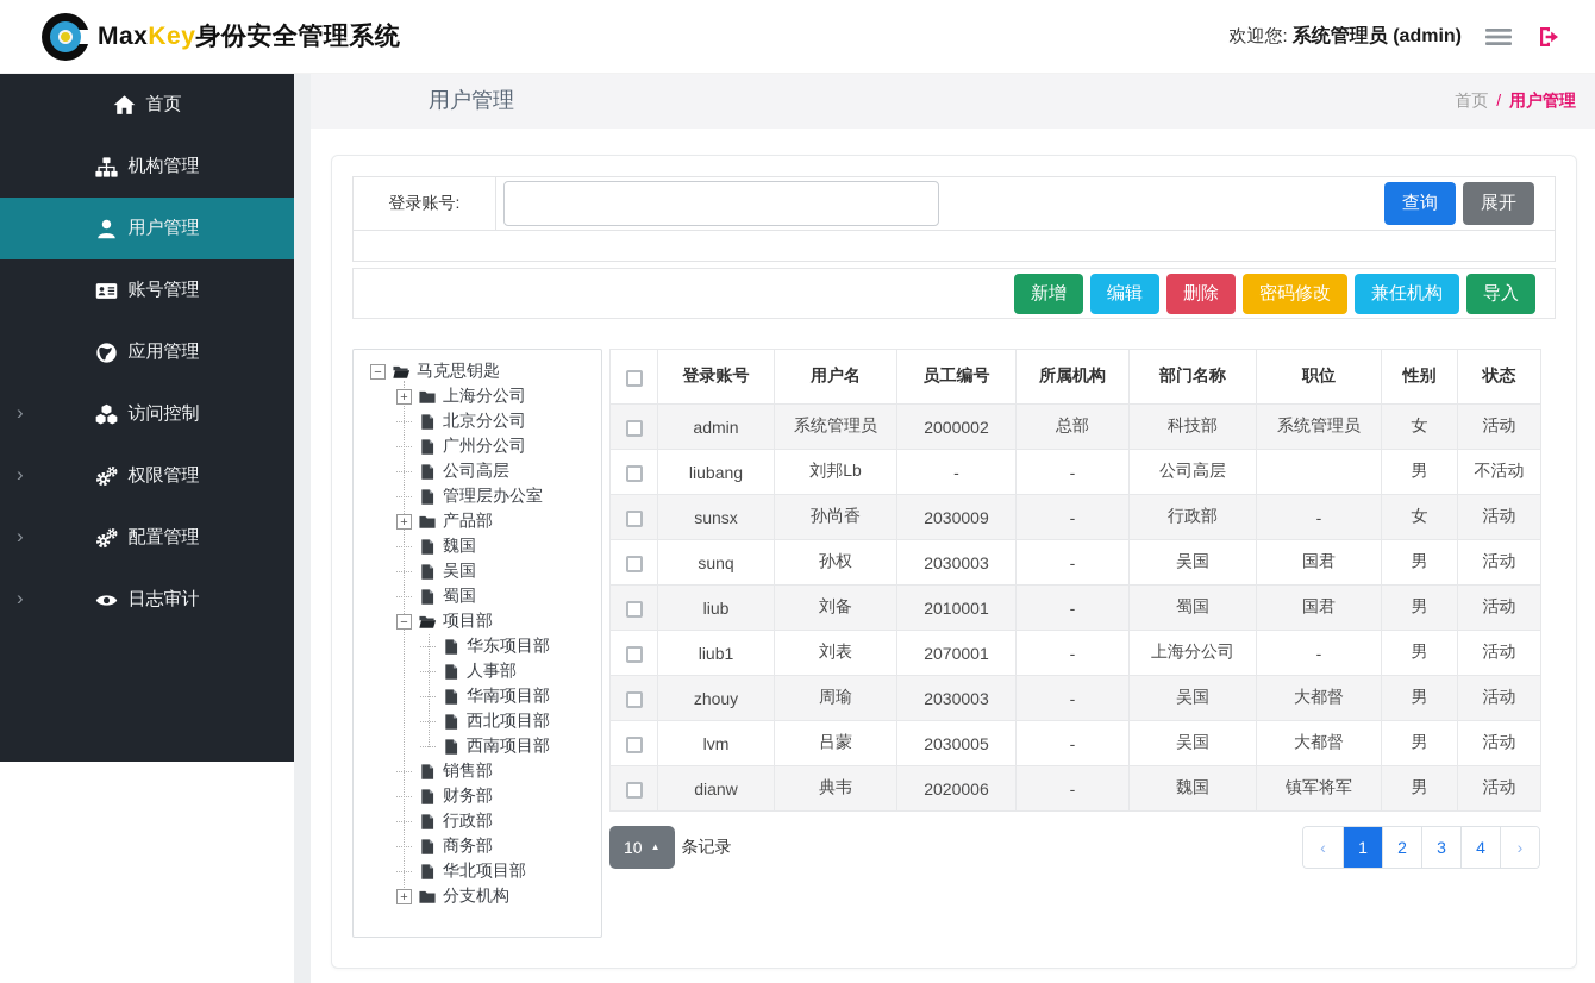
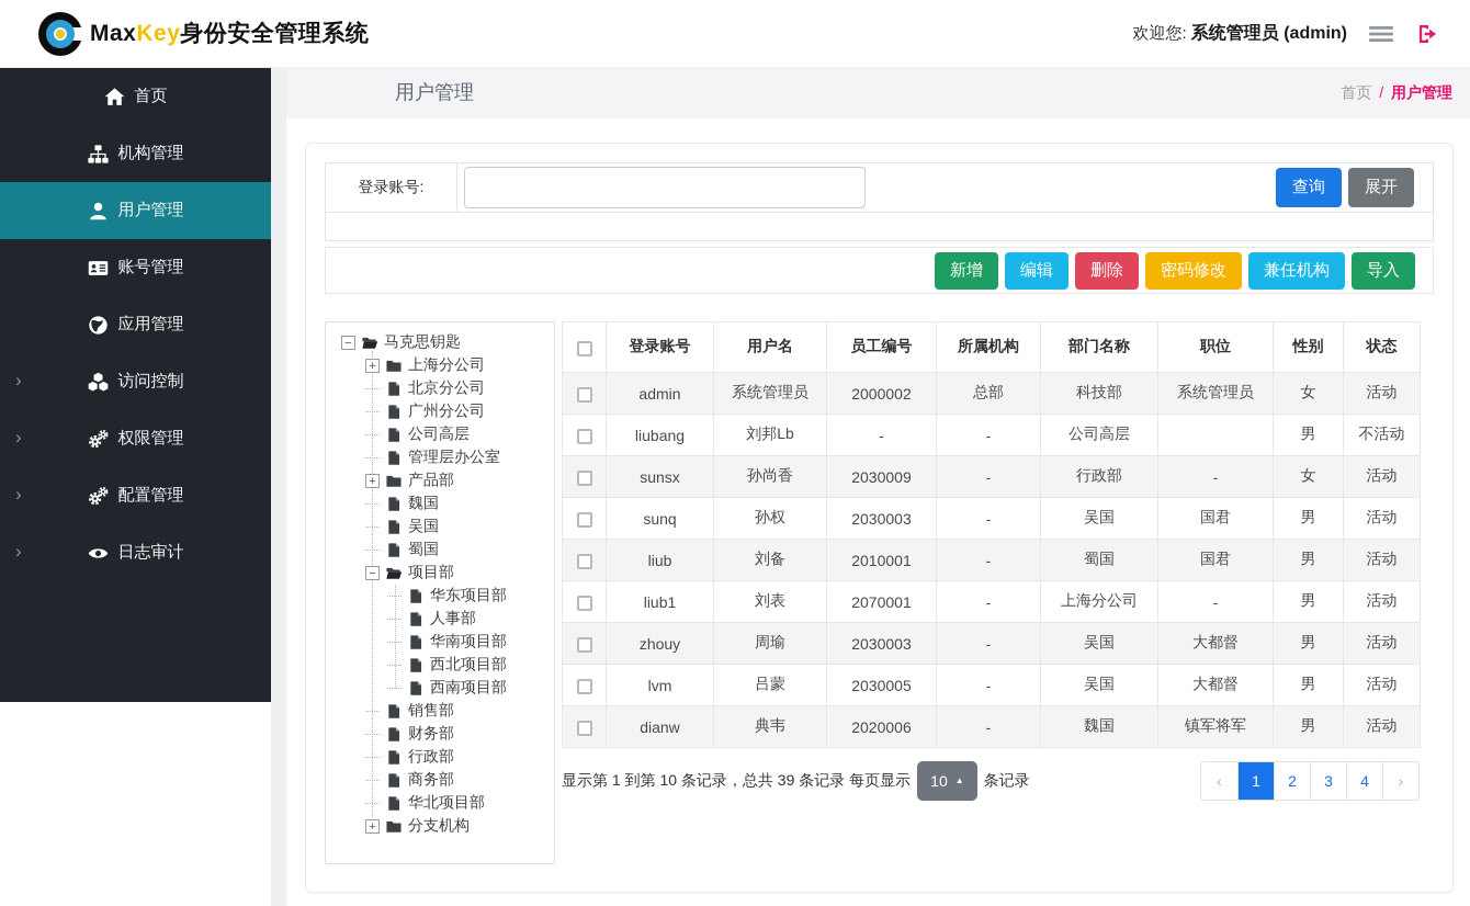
  MaxKey身份安全管理系统
  欢迎您: 系统管理员 (admin)
  首页
  机构管理
  用户管理
  账号管理
  应用管理
  ›
  访问控制
  ›
  权限管理
  ›
  配置管理
  ›
  日志审计
  用户管理
  首页 / 用户管理
  登录账号:
  查询
  展开
  新增
  编辑
  删除
  密码修改
  兼任机构
  导入
  −
  马克思钥匙
  +
  上海分公司
  北京分公司
  广州分公司
  公司高层
  管理层办公室
  +
  产品部
  魏国
  吴国
  蜀国
  −
  项目部
  华东项目部
  人事部
  华南项目部
  西北项目部
  西南项目部
  销售部
  财务部
  行政部
  商务部
  华北项目部
  +
  分支机构
  	登录账号	用户名	员工编号	所属机构	部门名称	职位	性别	状态
  	admin	系统管理员	2000002	总部	科技部	系统管理员	女	活动
  	liubang	刘邦Lb	-	-	公司高层		男	不活动
  	sunsx	孙尚香	2030009	-	行政部	-	女	活动
  	sunq	孙权	2030003	-	吴国	国君	男	活动
  	liub	刘备	2010001	-	蜀国	国君	男	活动
  	liub1	刘表	2070001	-	上海分公司	-	男	活动
  	zhouy	周瑜	2030003	-	吴国	大都督	男	活动
  	lvm	吕蒙	2030005	-	吴国	大都督	男	活动
  	dianw	典韦	2020006	-	魏国	镇军将军	男	活动
+ 显示第 1 到第 10 条记录，总共 39 条记录 每页显示
  10
  ▲
  条记录
  ‹
  1
  2
  3
  4
  ›
